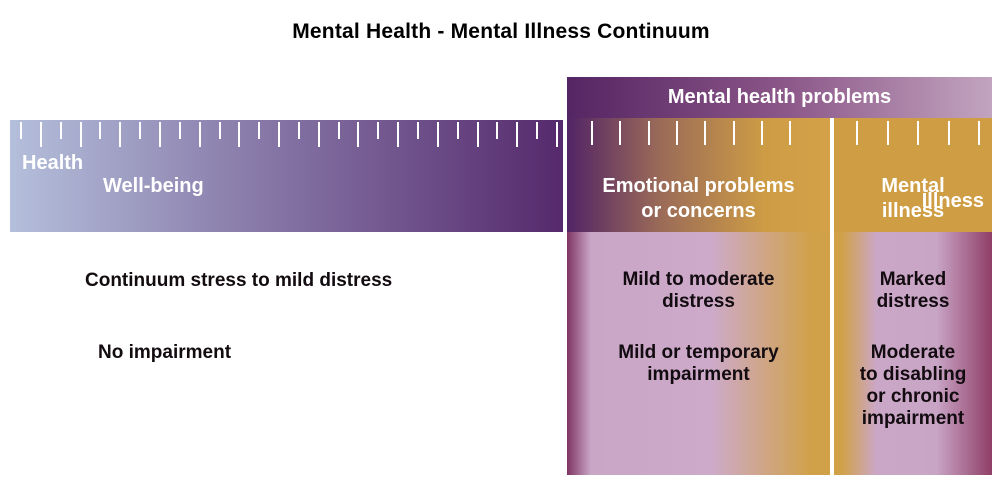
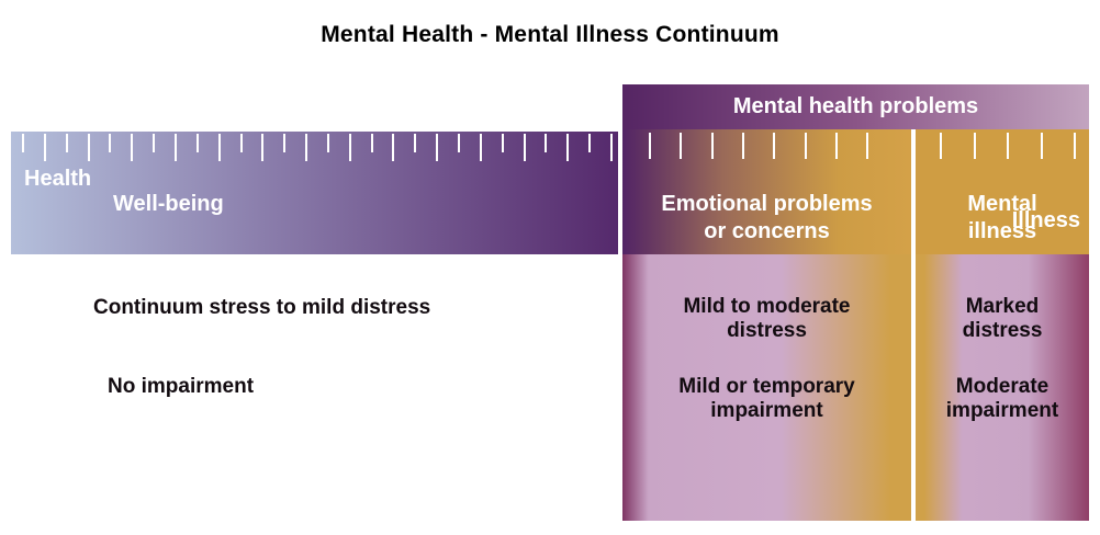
  Mental Health - Mental Illness Continuum
  Health
  Well-being
  Mental health problems
  Illness
  Emotional problems
  or concerns
  Mental
  illness
  Mild to moderate
  distress
  Mild or temporary
  impairment
  Marked
  distress
  Moderate
- to disabling
- or chronic
  impairment
  Continuum stress to mild distress
  No impairment
